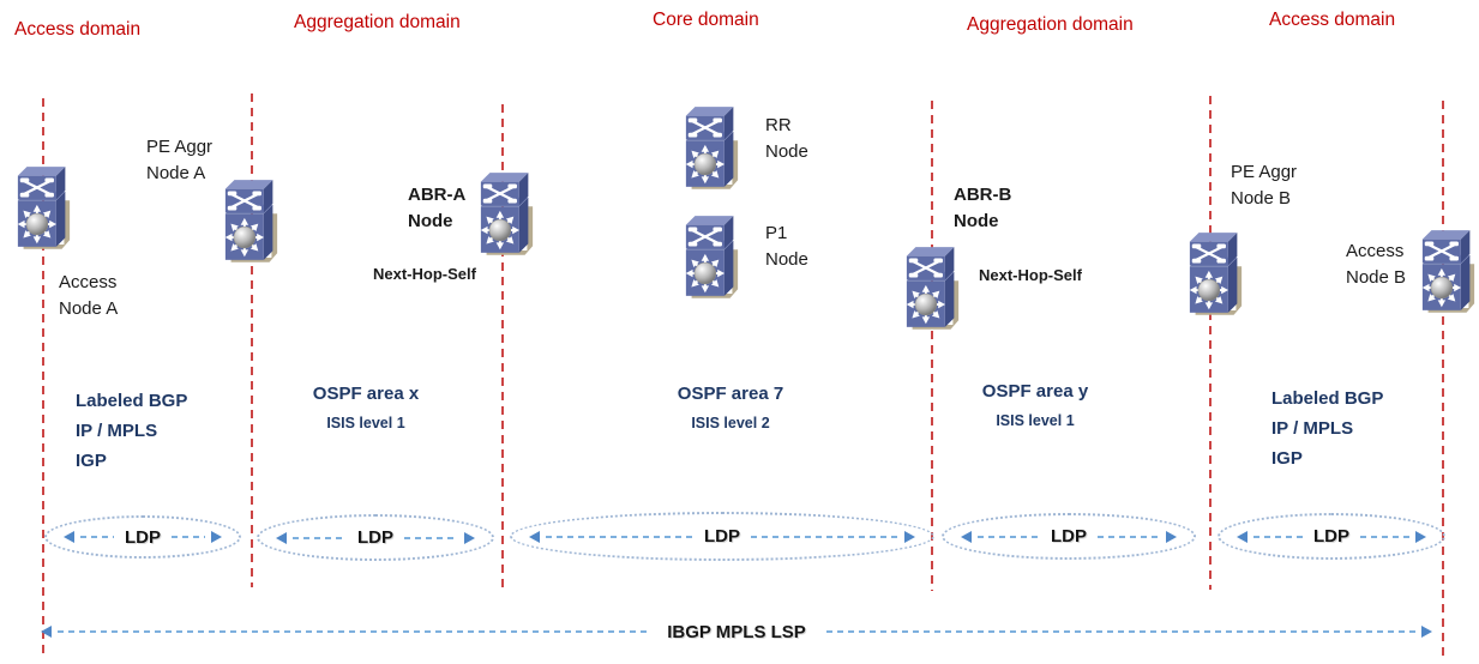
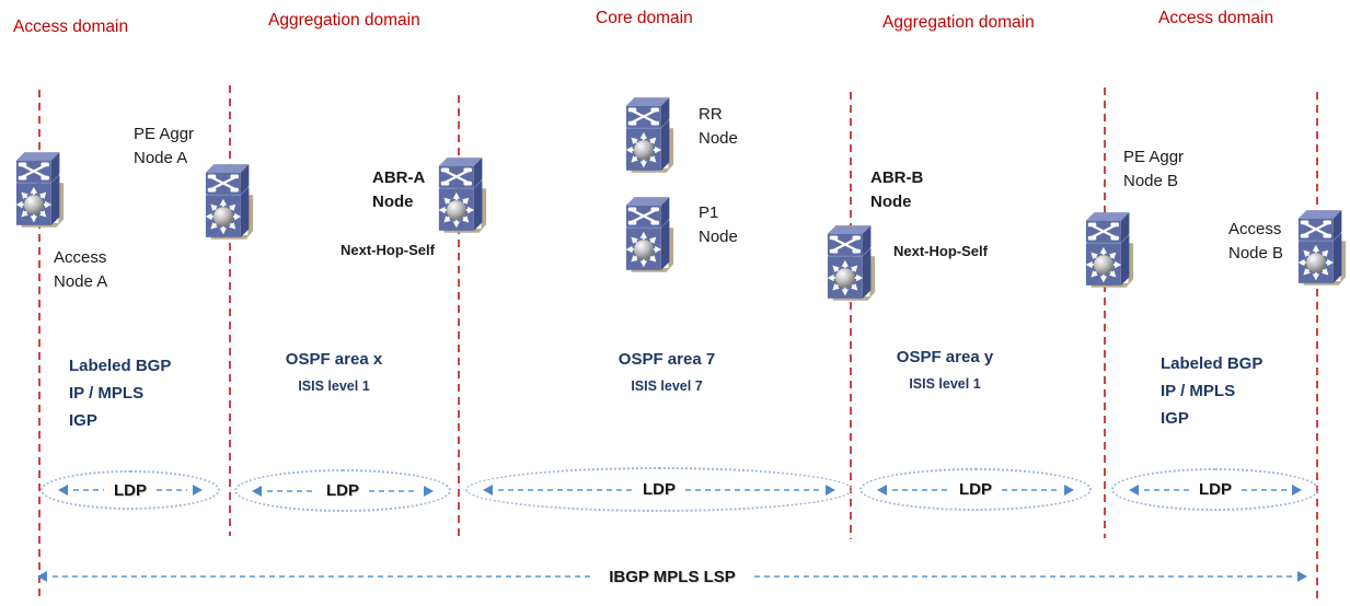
  Access domain
  Aggregation domain
  Core domain
  Aggregation domain
  Access domain
  PE Aggr
  Node A
  Access
  Node A
  ABR-A
  Node
  Next-Hop-Self
  RR
  Node
  P1
  Node
  ABR-B
  Node
  Next-Hop-Self
  PE Aggr
  Node B
  Access
  Node B
  Labeled BGP
  IP / MPLS
  IGP
  OSPF area x
  ISIS level 1
  OSPF area 7
- ISIS level 2
+ ISIS level 7
  OSPF area y
  ISIS level 1
  Labeled BGP
  IP / MPLS
  IGP
  LDP
  LDP
  LDP
  LDP
  LDP
  IBGP MPLS LSP
